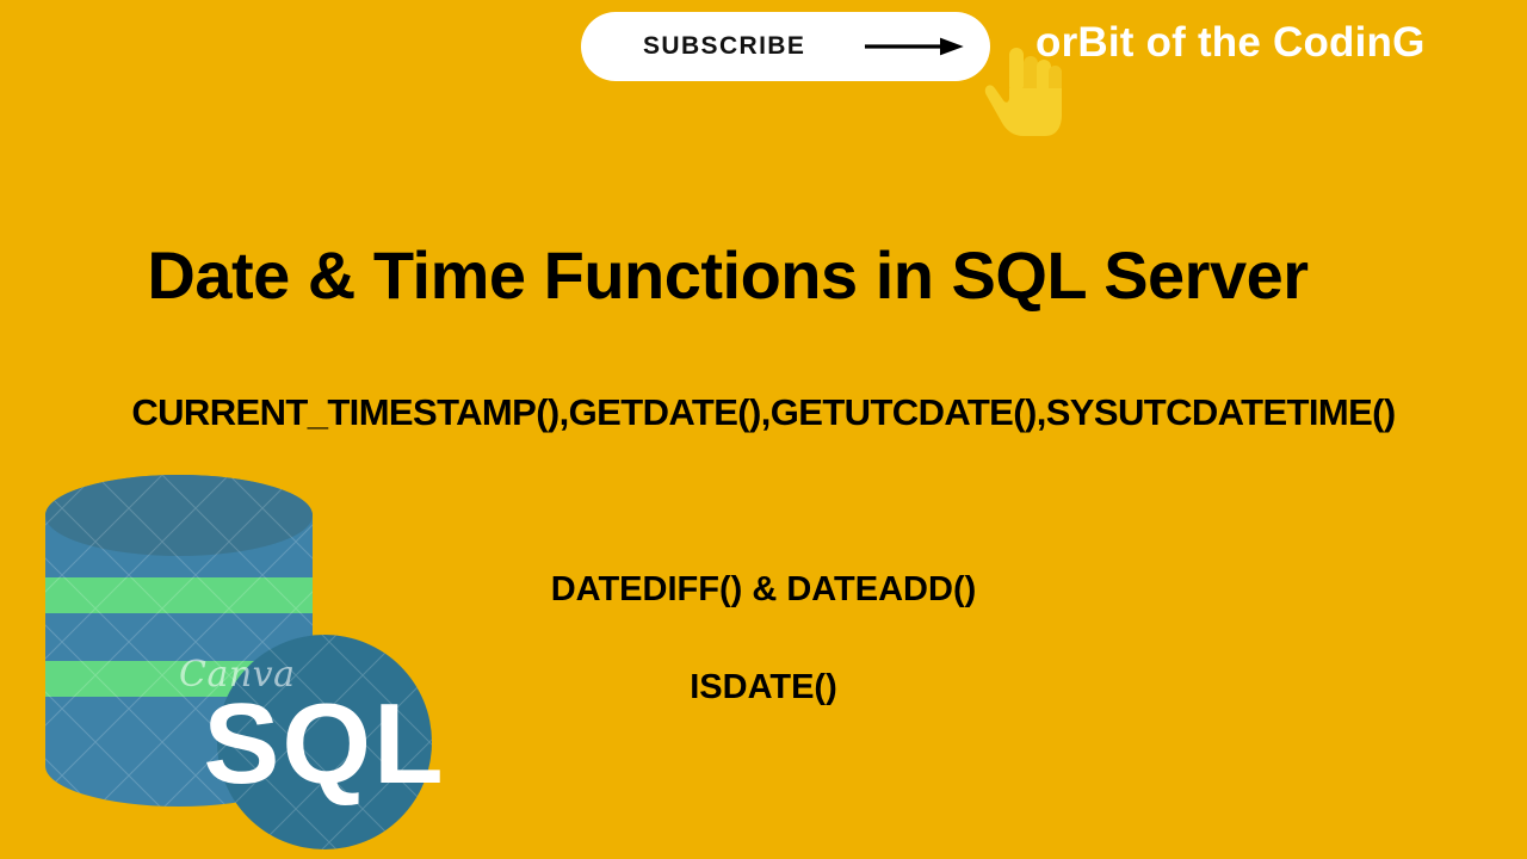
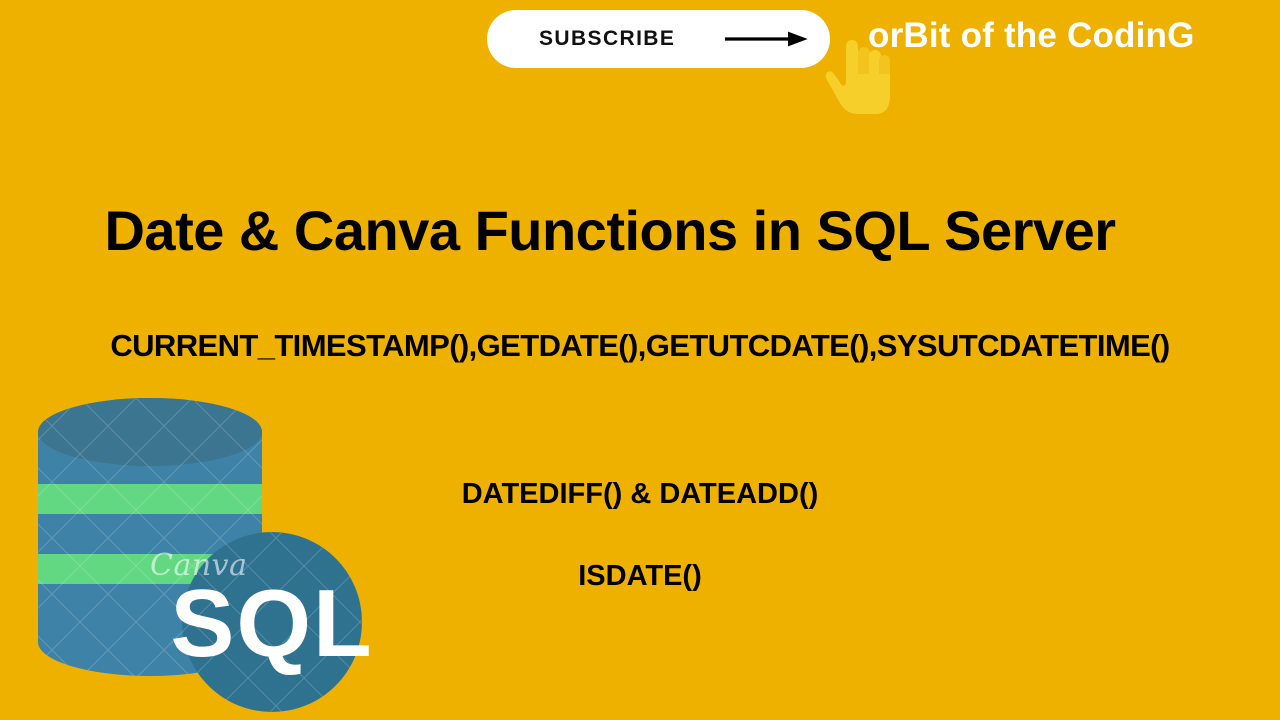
  SUBSCRIBE
  orBit of the CodinG
- Date & Time Functions in SQL Server
+ Date & Canva Functions in SQL Server
  CURRENT_TIMESTAMP(),GETDATE(),GETUTCDATE(),SYSUTCDATETIME()
  DATEDIFF() & DATEADD()
  ISDATE()
  SQL
  Canva
